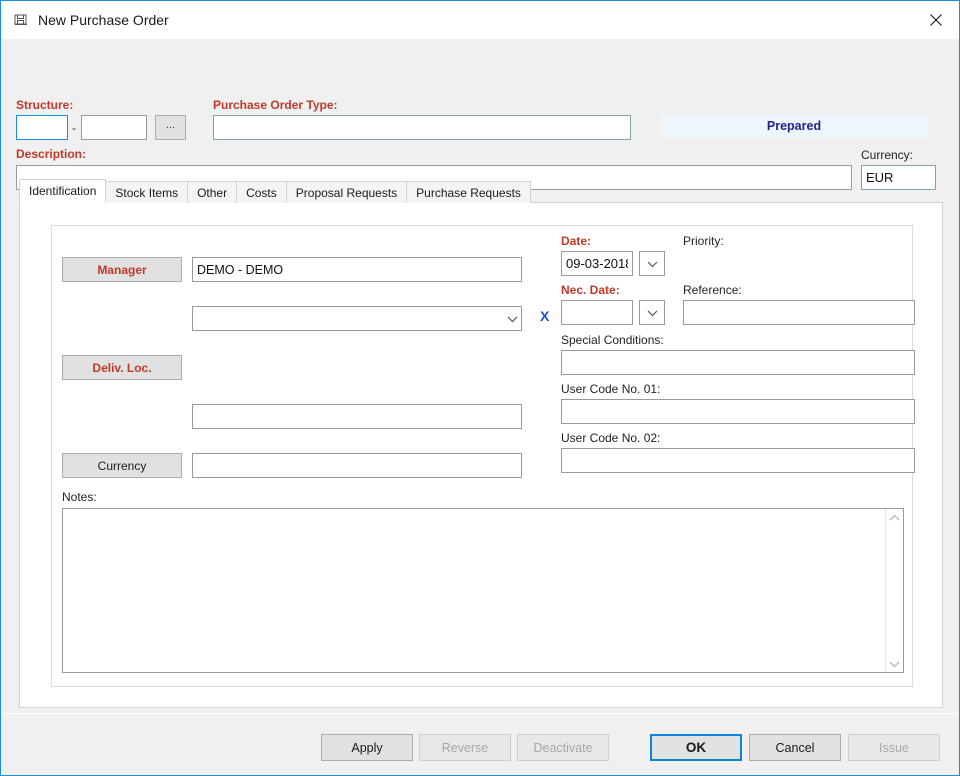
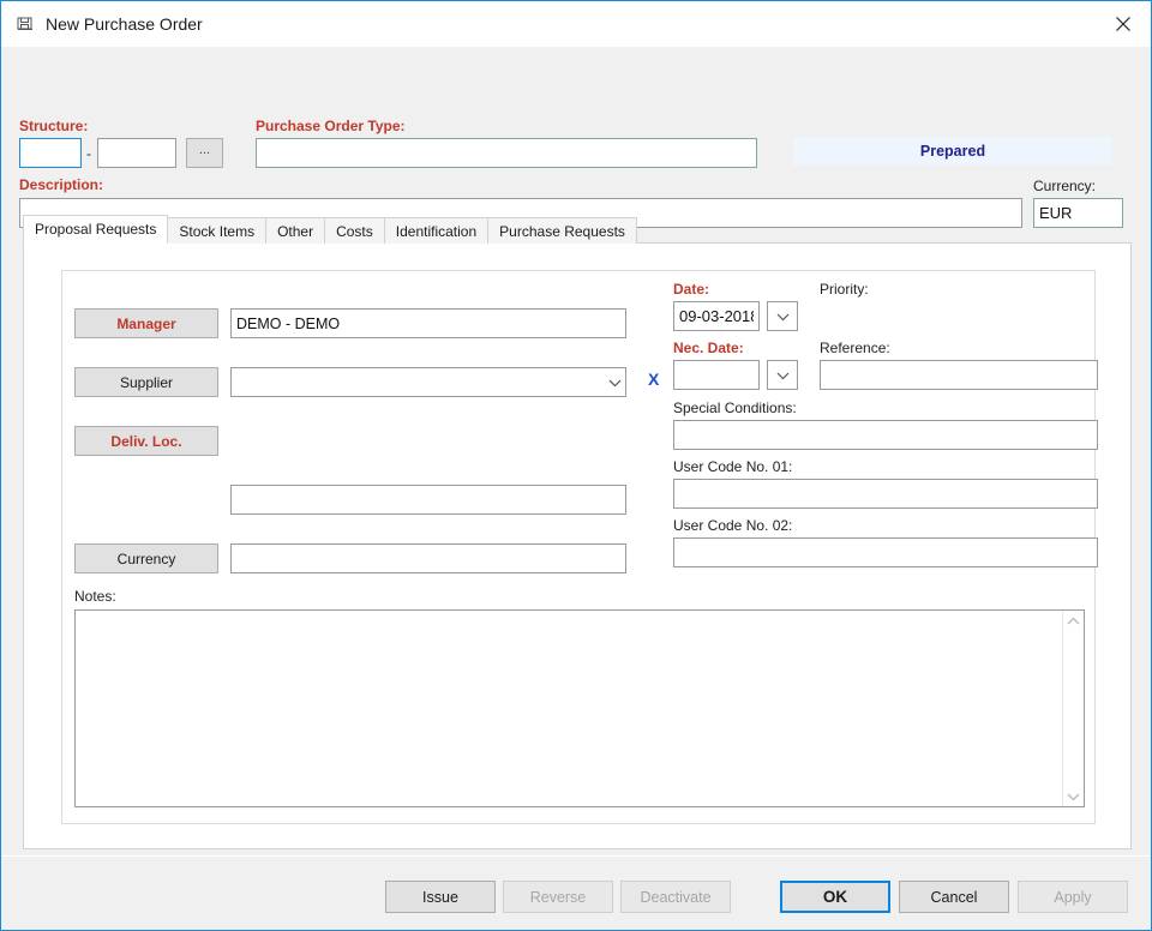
  New Purchase Order
  Structure:
  -
  ...
  Purchase Order Type:
  Prepared
  Description:
  Currency:
  EUR
- Identification
+ Proposal Requests
  Stock Items
  Other
  Costs
- Proposal Requests
+ Identification
  Purchase Requests
  Manager
  DEMO - DEMO
+ Supplier
  X
  Deliv. Loc.
  Currency
  Date:
  09-03-201
  Nec. Date:
  Priority:
  Reference:
  Special Conditions:
  User Code No. 01:
  User Code No. 02:
  Notes:
- Apply
+ Issue
  Reverse
  Deactivate
  OK
  Cancel
- Issue
+ Apply
